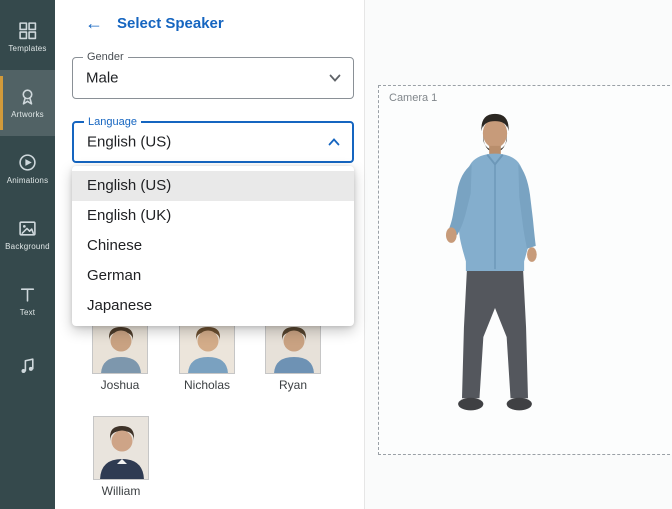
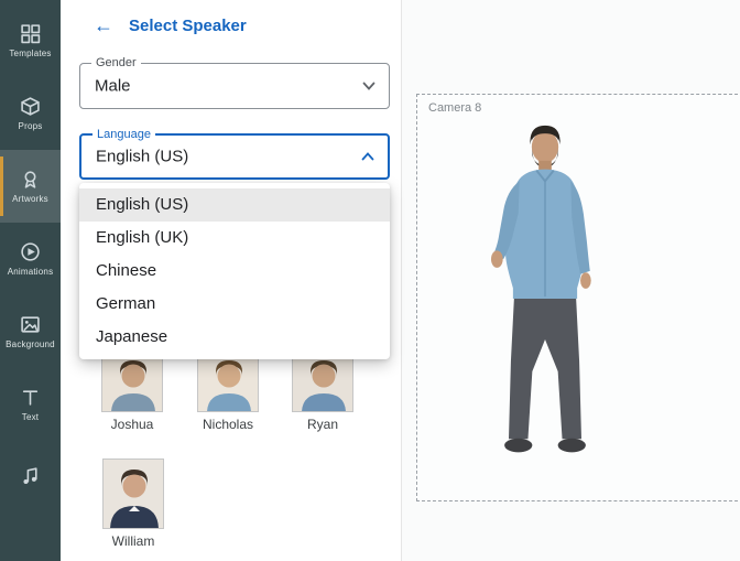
  Templates
+ Props
  Artworks
  Animations
  Background
  Text
  ←
  Select Speaker
  Gender
  Male
  Language
  English (US)
  English (US)
  English (UK)
  Chinese
  German
  Japanese
  Joshua
  Nicholas
  Ryan
  William
- Camera 1
+ Camera 8
